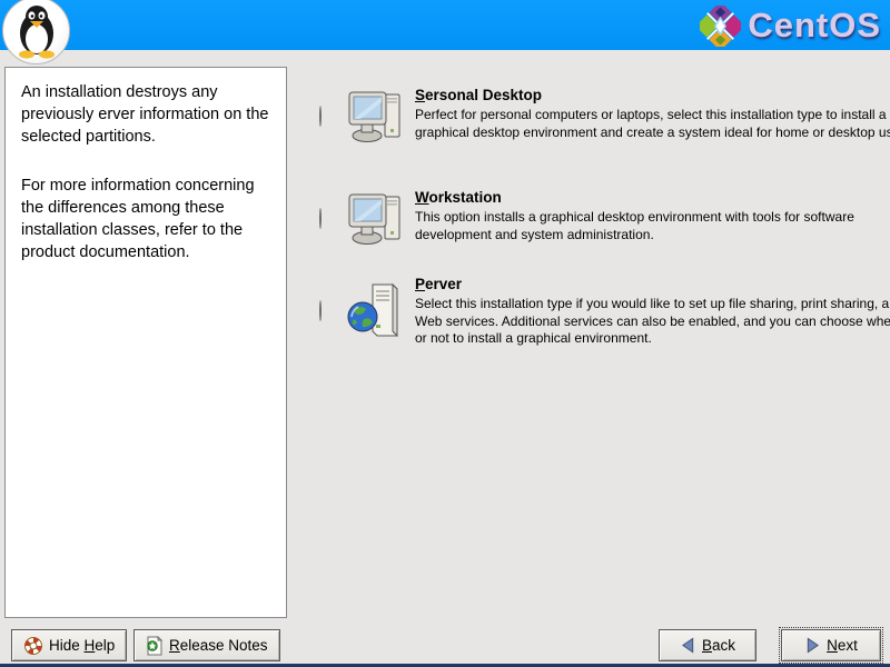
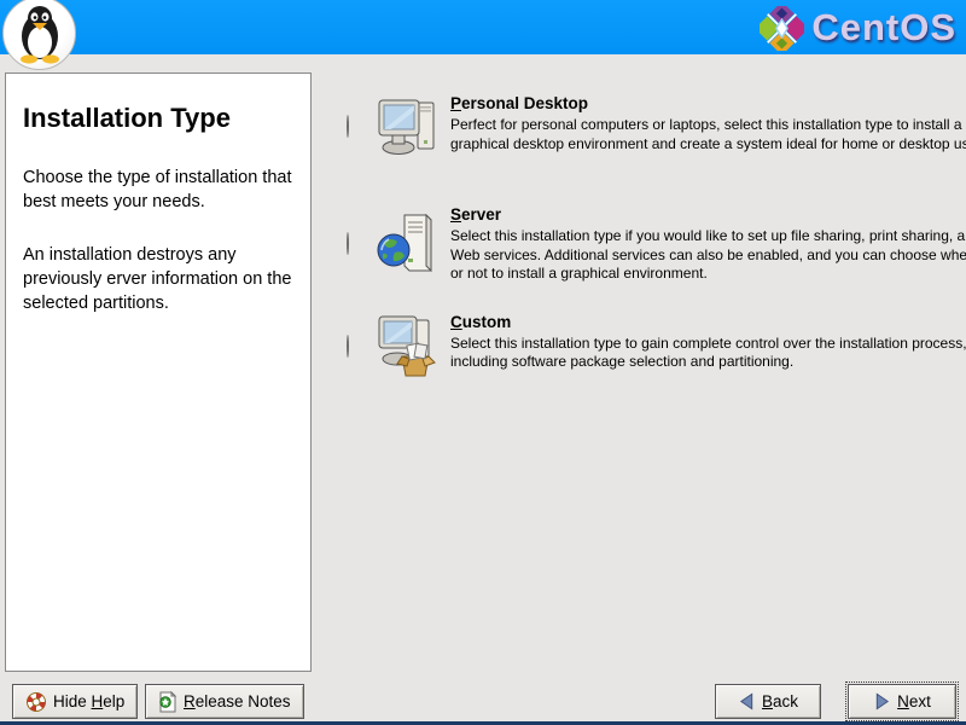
  CentOS
+ Installation Type
+ Choose the type of installation that best meets your needs.
  An installation destroys any previously erver information on the selected partitions.
- For more information concerning the differences among these installation classes, refer to the product documentation.
- Sersonal Desktop
+ Personal Desktop
  Perfect for personal computers or laptops, select this installation type to install a graphical desktop environment and create a system ideal for home or desktop u
- Workstation
- This option installs a graphical desktop environment with tools for software development and system administration.
- Perver
+ Server
  Select this installation type if you would like to set up file sharing, print sharing, a Web services. Additional services can also be enabled, and you can choose whe or not to install a graphical environment.
+ Custom
+ Select this installation type to gain complete control over the installation process, including software package selection and partitioning.
  Hide Help
  Release Notes
  Back
  Next
